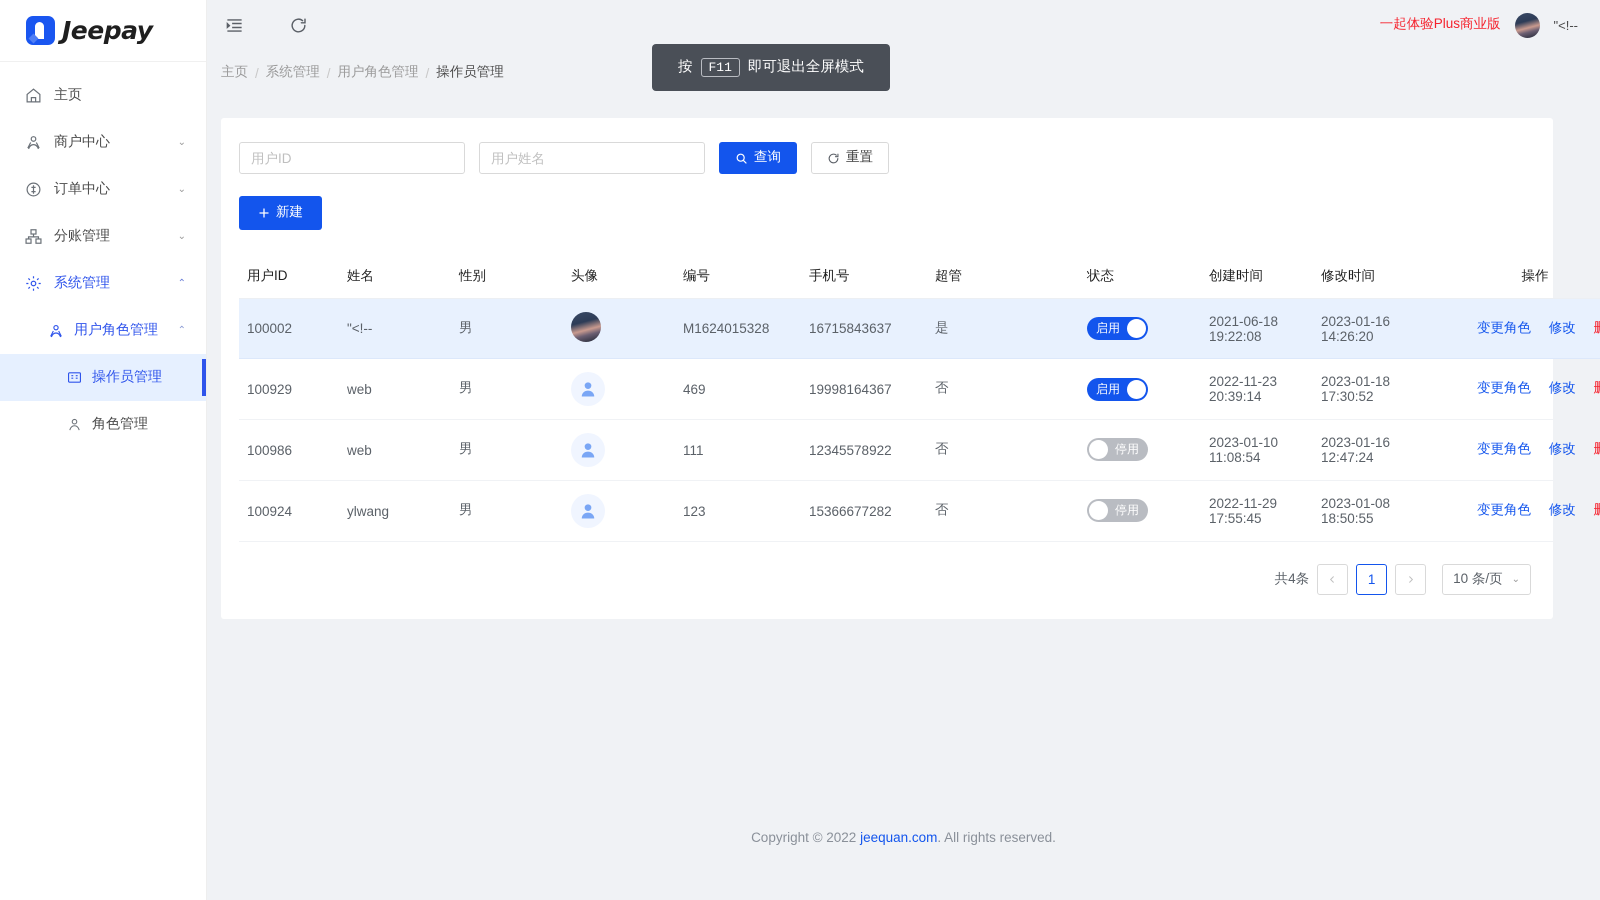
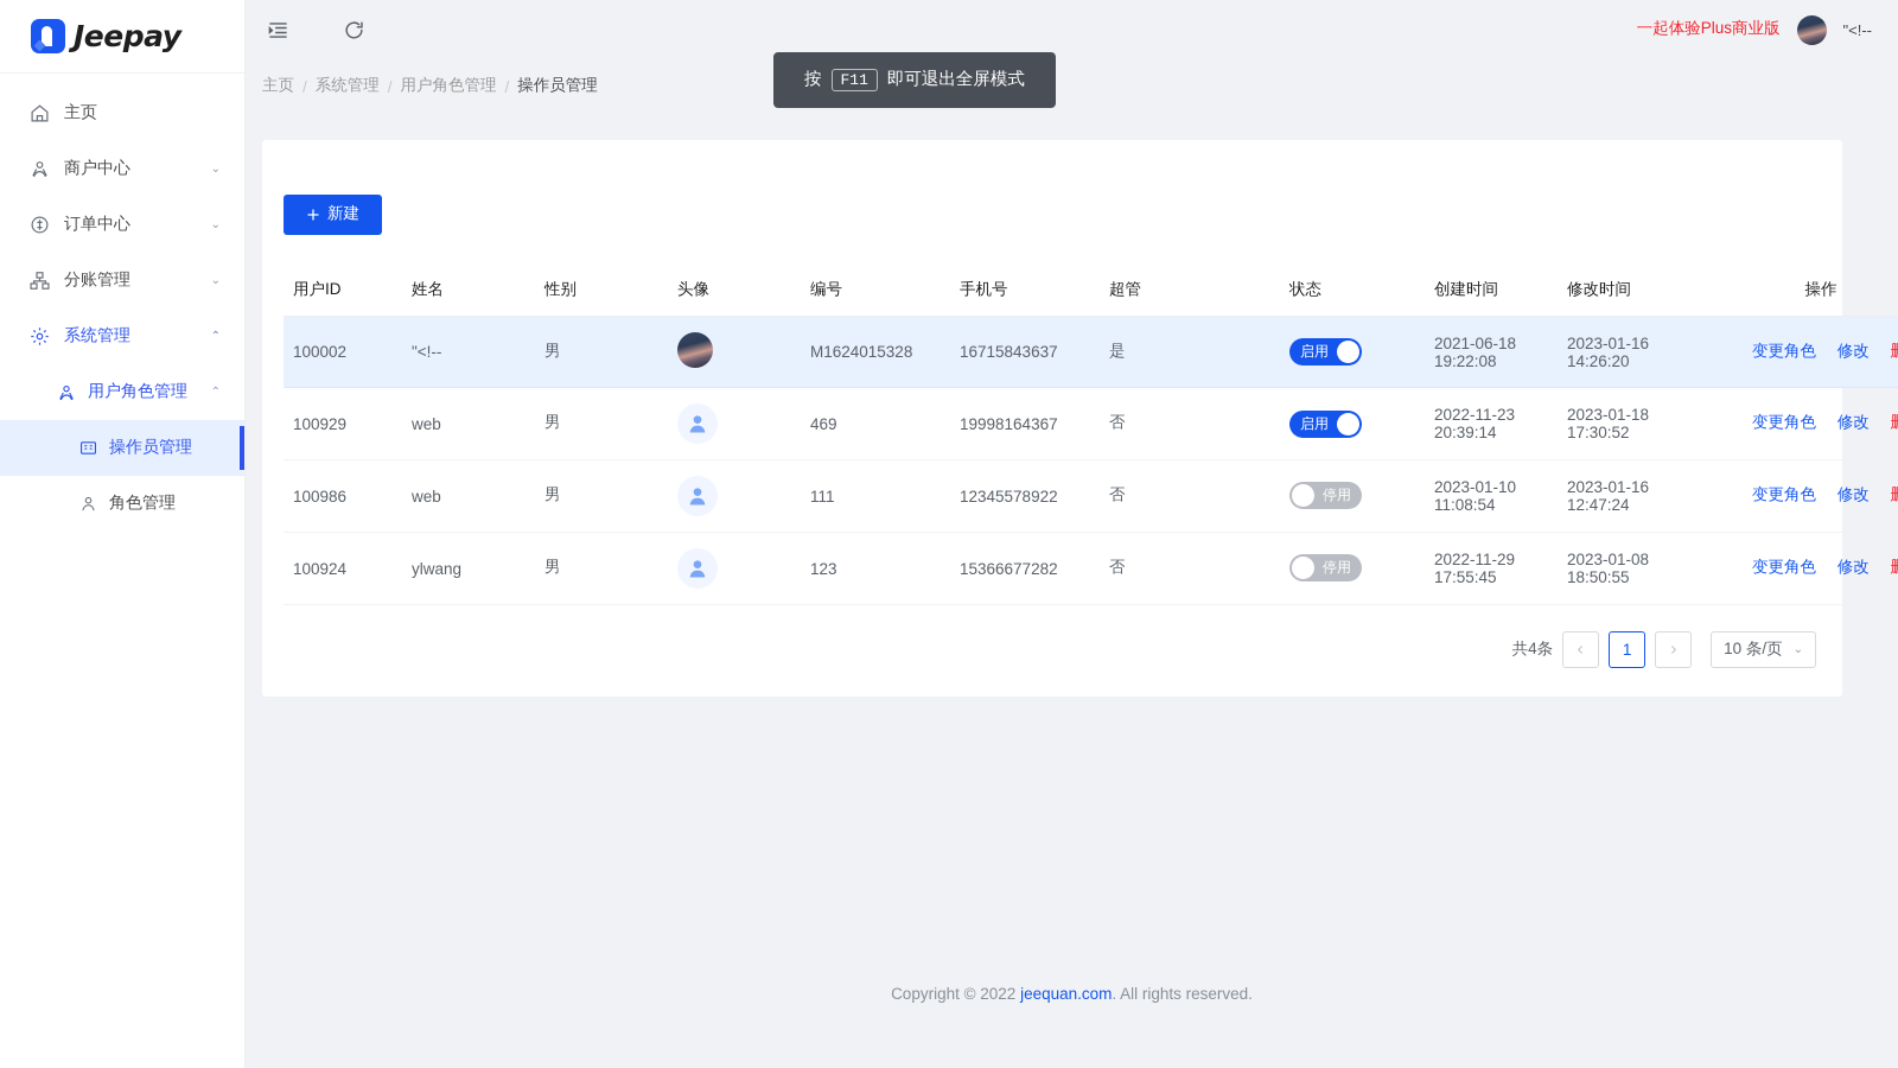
  Jeepay
  主页
  商户中心
  ⌄
  订单中心
  ⌄
  分账管理
  ⌄
  系统管理
  ⌃
  用户角色管理
  ⌃
  操作员管理
  角色管理
  一起体验Plus商业版
  "<!--
  主页
  /
  系统管理
  /
  用户角色管理
  /
  操作员管理
  按
  F11
  即可退出全屏模式
- 用户ID
- 用户姓名
- 查询
- 重置
  新建
  用户ID	姓名	性别	头像	编号	手机号	超管	状态	创建时间	修改时间	操作
  100002	"<!--	男		M1624015328	16715843637	是	启用	2021-06-18 19:22:08	2023-01-16 14:26:20	变更角色 修改
  100929	web	男		469	19998164367	否	启用	2022-11-23 20:39:14	2023-01-18 17:30:52	变更角色 修改
  100986	web	男		111	12345578922	否	停用	2023-01-10 11:08:54	2023-01-16 12:47:24	变更角色 修改
  100924	ylwang	男		123	15366677282	否	停用	2022-11-29 17:55:45	2023-01-08 18:50:55	变更角色 修改
  共4条
  1
  10 条/页
  ⌄
  Copyright © 2022 jeequan.com. All rights reserved.
